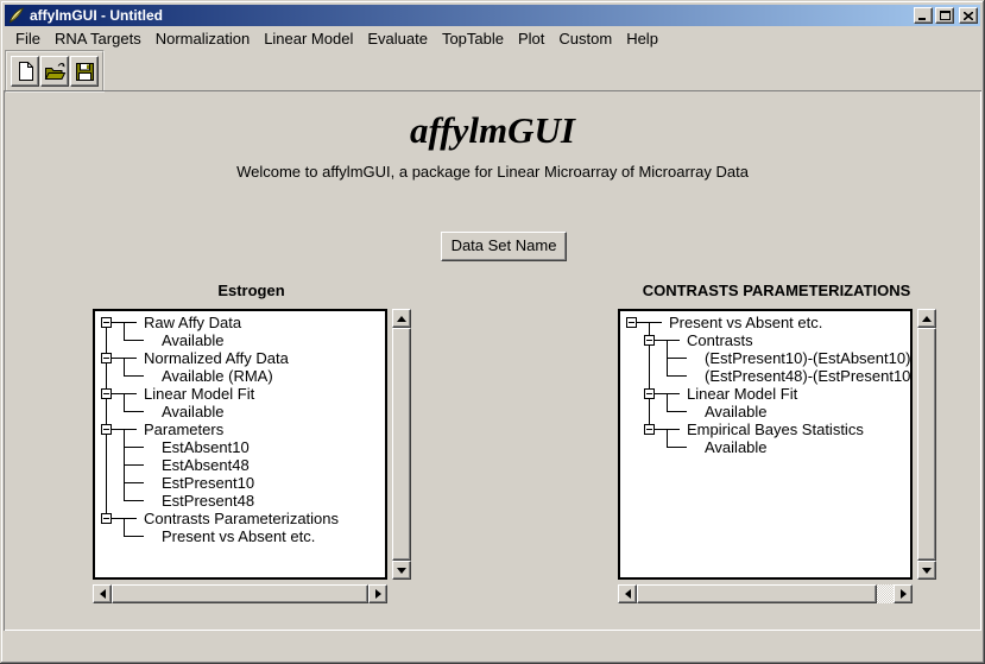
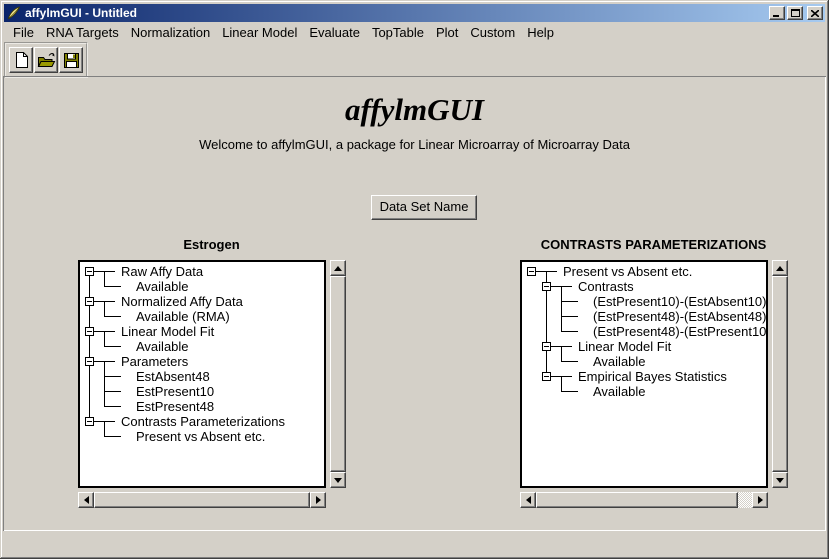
  affylmGUI - Untitled
  File
  RNA Targets
  Normalization
  Linear Model
  Evaluate
  TopTable
  Plot
  Custom
  Help
  affylmGUI
  Welcome to affylmGUI, a package for Linear Microarray of Microarray Data
  Data Set Name
  Estrogen
  CONTRASTS PARAMETERIZATIONS
  Raw Affy Data
  Available
  Normalized Affy Data
  Available (RMA)
  Linear Model Fit
  Available
  Parameters
- EstAbsent10
  EstAbsent48
  EstPresent10
  EstPresent48
  Contrasts Parameterizations
  Present vs Absent etc.
  Present vs Absent etc.
  Contrasts
  (EstPresent10)-(EstAbsent10)
+ (EstPresent48)-(EstAbsent48)
  (EstPresent48)-(EstPresent10
  Linear Model Fit
  Available
  Empirical Bayes Statistics
  Available
